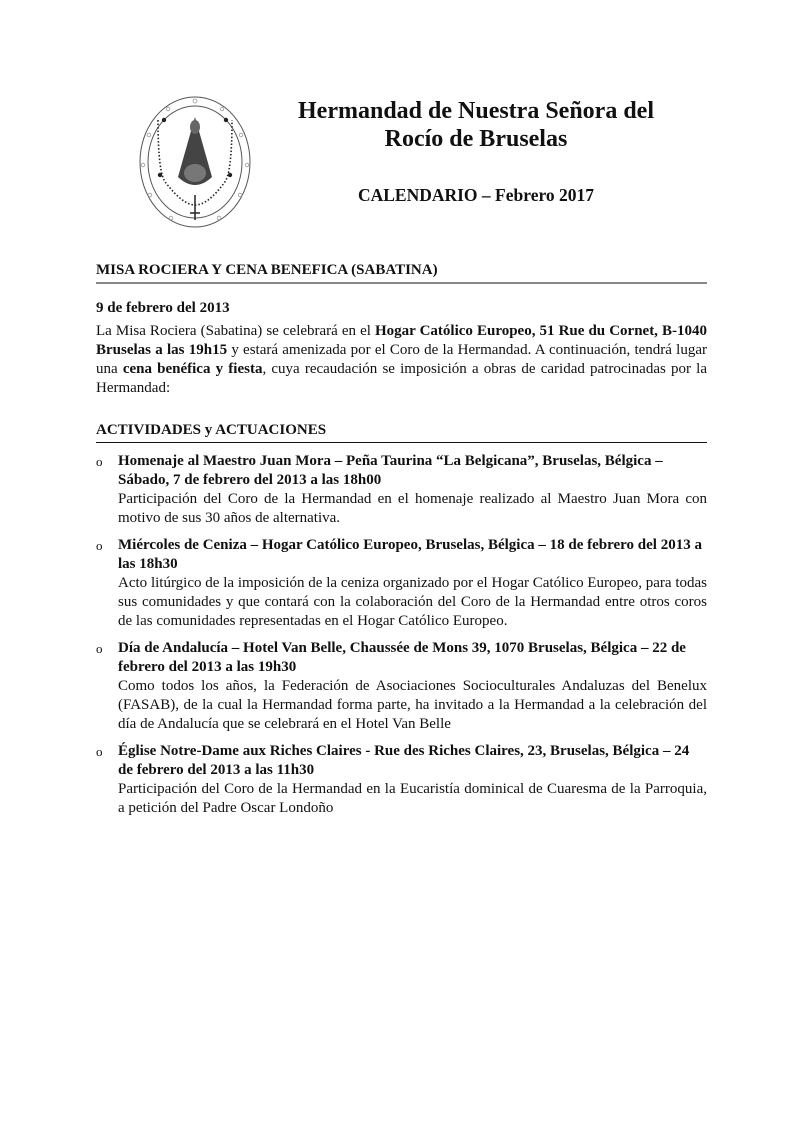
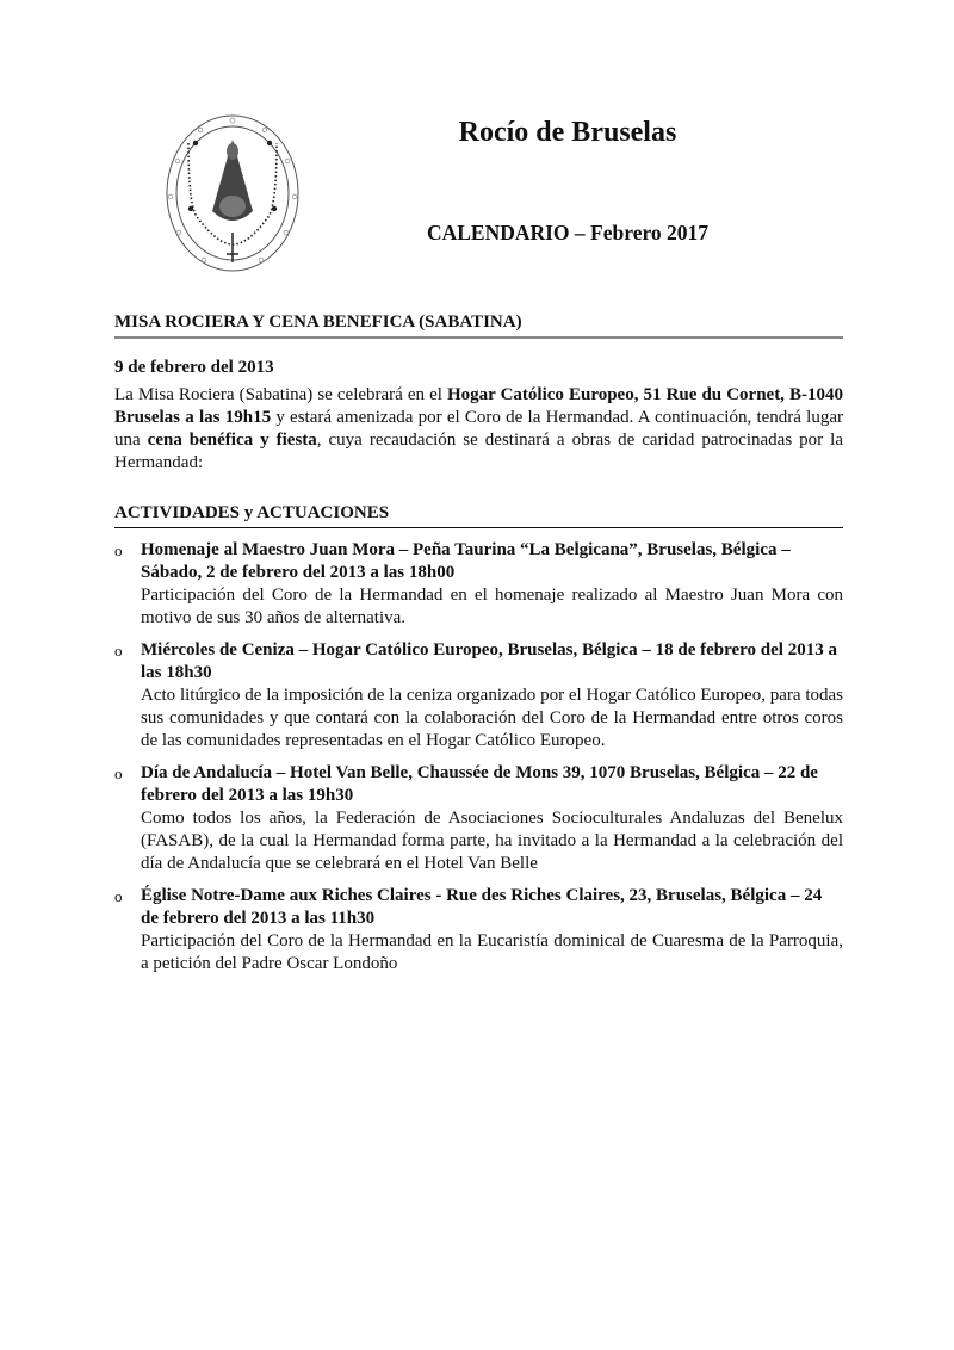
- Hermandad de Nuestra Señora del
  Rocío de Bruselas
  CALENDARIO – Febrero 2017
  MISA ROCIERA Y CENA BENEFICA (SABATINA)
  9 de febrero del 2013
- La Misa Rociera (Sabatina) se celebrará en el Hogar Católico Europeo, 51 Rue du Cornet, B-1040 Bruselas a las 19h15 y estará amenizada por el Coro de la Hermandad. A continuación, tendrá lugar una cena benéfica y fiesta, cuya recaudación se imposición a obras de caridad patrocinadas por la Hermandad:
+ La Misa Rociera (Sabatina) se celebrará en el Hogar Católico Europeo, 51 Rue du Cornet, B-1040 Bruselas a las 19h15 y estará amenizada por el Coro de la Hermandad. A continuación, tendrá lugar una cena benéfica y fiesta, cuya recaudación se destinará a obras de caridad patrocinadas por la Hermandad:
  ACTIVIDADES y ACTUACIONES
  o
- Homenaje al Maestro Juan Mora – Peña Taurina “La Belgicana”, Bruselas, Bélgica – Sábado, 7 de febrero del 2013 a las 18h00
+ Homenaje al Maestro Juan Mora – Peña Taurina “La Belgicana”, Bruselas, Bélgica – Sábado, 2 de febrero del 2013 a las 18h00
  Participación del Coro de la Hermandad en el homenaje realizado al Maestro Juan Mora con motivo de sus 30 años de alternativa.
  o
  Miércoles de Ceniza – Hogar Católico Europeo, Bruselas, Bélgica – 18 de febrero del 2013 a las 18h30
  Acto litúrgico de la imposición de la ceniza organizado por el Hogar Católico Europeo, para todas sus comunidades y que contará con la colaboración del Coro de la Hermandad entre otros coros de las comunidades representadas en el Hogar Católico Europeo.
  o
  Día de Andalucía – Hotel Van Belle, Chaussée de Mons 39, 1070 Bruselas, Bélgica – 22 de febrero del 2013 a las 19h30
  Como todos los años, la Federación de Asociaciones Socioculturales Andaluzas del Benelux (FASAB), de la cual la Hermandad forma parte, ha invitado a la Hermandad a la celebración del día de Andalucía que se celebrará en el Hotel Van Belle
  o
  Église Notre-Dame aux Riches Claires - Rue des Riches Claires, 23, Bruselas, Bélgica – 24 de febrero del 2013 a las 11h30
  Participación del Coro de la Hermandad en la Eucaristía dominical de Cuaresma de la Parroquia, a petición del Padre Oscar Londoño
